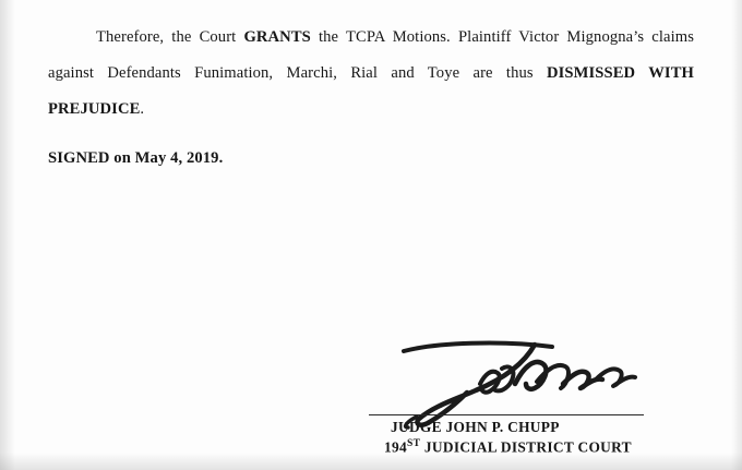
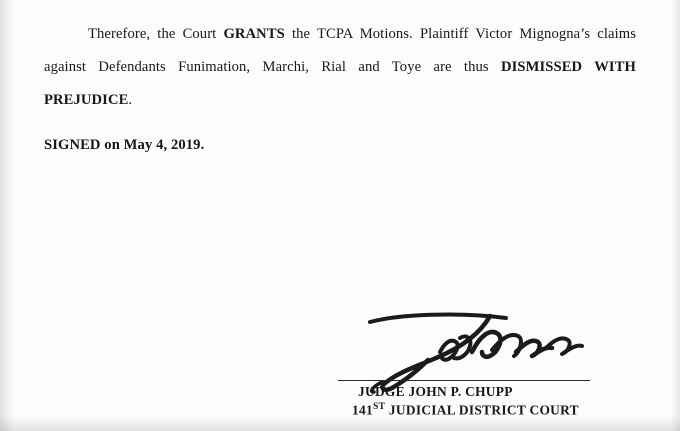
  Therefore, the Court GRANTS the TCPA Motions. Plaintiff Victor Mignogna’s claims against Defendants Funimation, Marchi, Rial and Toye are thus DISMISSED WITH PREJUDICE.
  SIGNED on May 4, 2019.
  JUDGE JOHN P. CHUPP
- 194ST JUDICIAL DISTRICT COURT
+ 141ST JUDICIAL DISTRICT COURT
